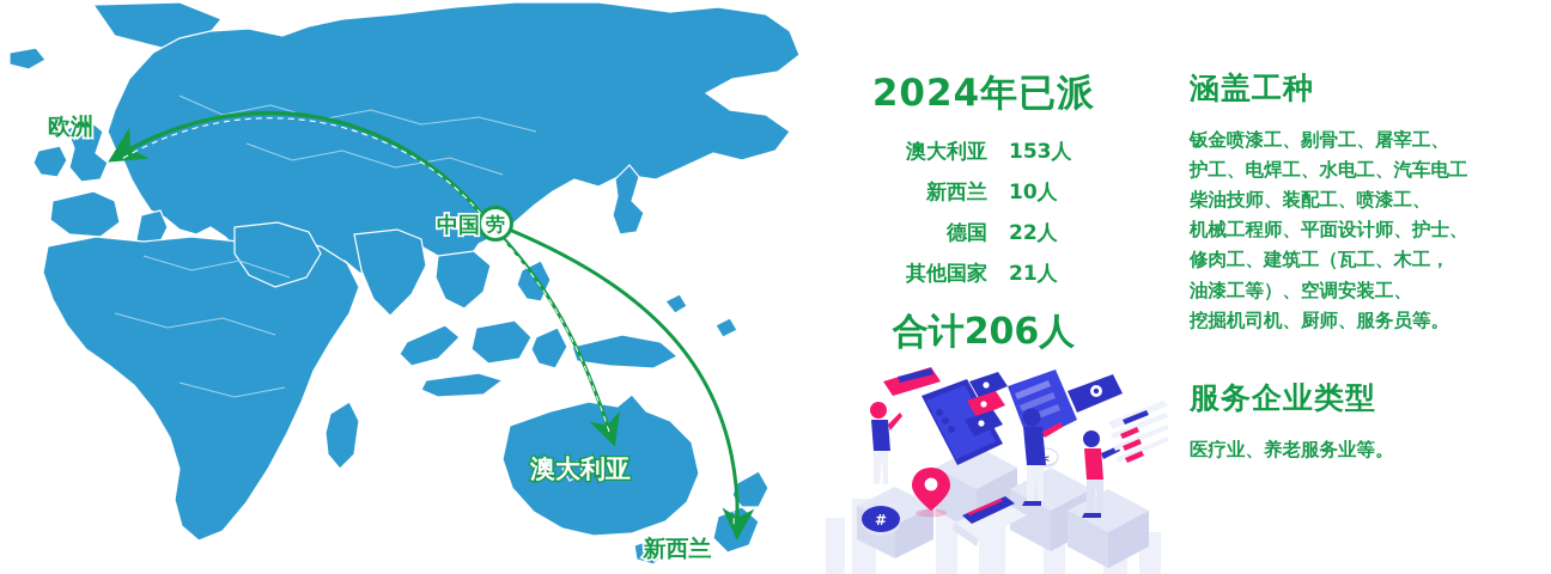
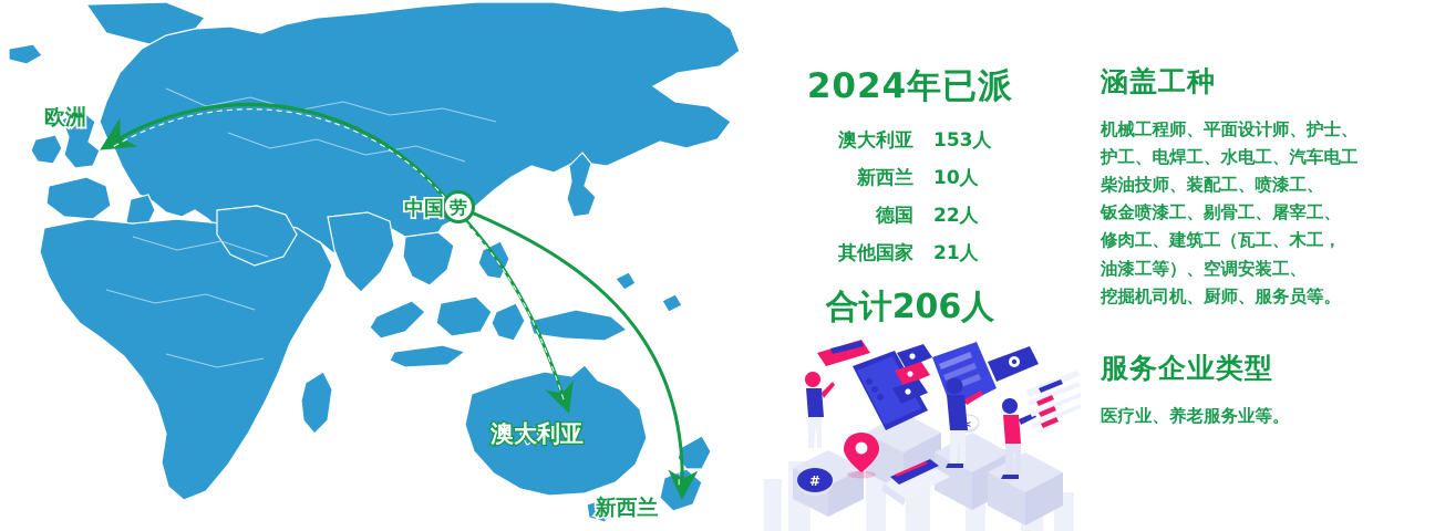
  劳
  欧洲
  中国
  澳大利亚
  新西兰
  2024年已派
  澳大利亚
  153人
  新西兰
  10人
  德国
  22人
  其他国家
  21人
  合计206人
  #
  <
  涵盖工种
- 钣金喷漆工、剔骨工、屠宰工、
+ 机械工程师、平面设计师、护士、
  护工、电焊工、水电工、汽车电工
  柴油技师、装配工、喷漆工、
- 机械工程师、平面设计师、护士、
+ 钣金喷漆工、剔骨工、屠宰工、
  修肉工、建筑工（瓦工、木工，
  油漆工等）、空调安装工、
  挖掘机司机、厨师、服务员等。
  服务企业类型
  医疗业、养老服务业等。
